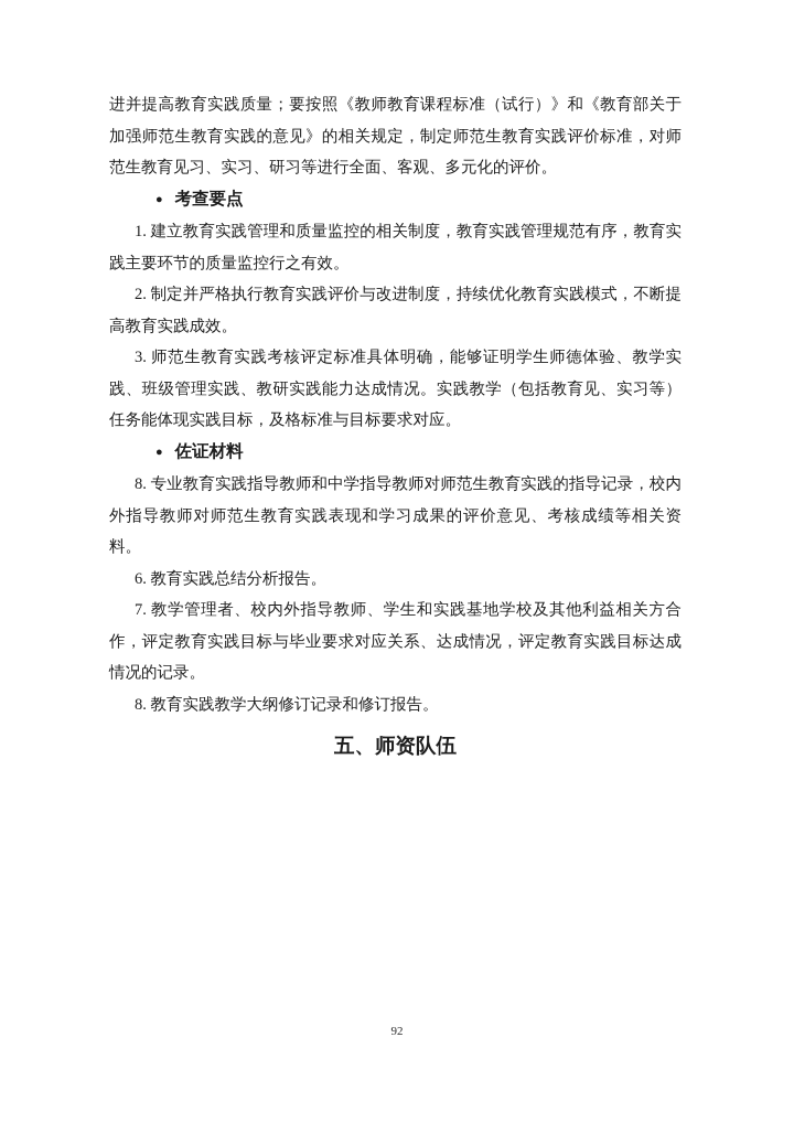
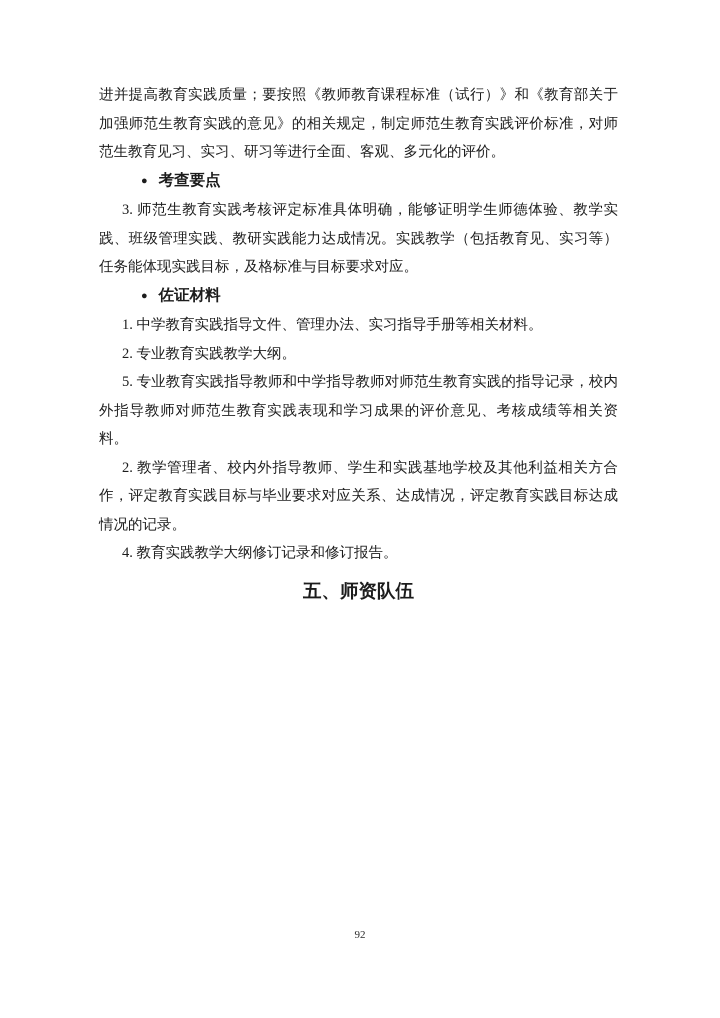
  进并提高教育实践质量；要按照《教师教育课程标准（试行）》和《教育部关于加强师范生教育实践的意见》的相关规定，制定师范生教育实践评价标准，对师范生教育见习、实习、研习等进行全面、客观、多元化的评价。
  ● 考查要点
- 1. 建立教育实践管理和质量监控的相关制度，教育实践管理规范有序，教育实践主要环节的质量监控行之有效。
- 2. 制定并严格执行教育实践评价与改进制度，持续优化教育实践模式，不断提高教育实践成效。
  3. 师范生教育实践考核评定标准具体明确，能够证明学生师德体验、教学实践、班级管理实践、教研实践能力达成情况。实践教学（包括教育见、实习等）任务能体现实践目标，及格标准与目标要求对应。
  ● 佐证材料
+ 1. 中学教育实践指导文件、管理办法、实习指导手册等相关材料。
+ 2. 专业教育实践教学大纲。
- 8. 专业教育实践指导教师和中学指导教师对师范生教育实践的指导记录，校内外指导教师对师范生教育实践表现和学习成果的评价意见、考核成绩等相关资料。
+ 5. 专业教育实践指导教师和中学指导教师对师范生教育实践的指导记录，校内外指导教师对师范生教育实践表现和学习成果的评价意见、考核成绩等相关资料。
- 6. 教育实践总结分析报告。
- 7. 教学管理者、校内外指导教师、学生和实践基地学校及其他利益相关方合作，评定教育实践目标与毕业要求对应关系、达成情况，评定教育实践目标达成情况的记录。
+ 2. 教学管理者、校内外指导教师、学生和实践基地学校及其他利益相关方合作，评定教育实践目标与毕业要求对应关系、达成情况，评定教育实践目标达成情况的记录。
- 8. 教育实践教学大纲修订记录和修订报告。
+ 4. 教育实践教学大纲修订记录和修订报告。
  五、师资队伍
  92
